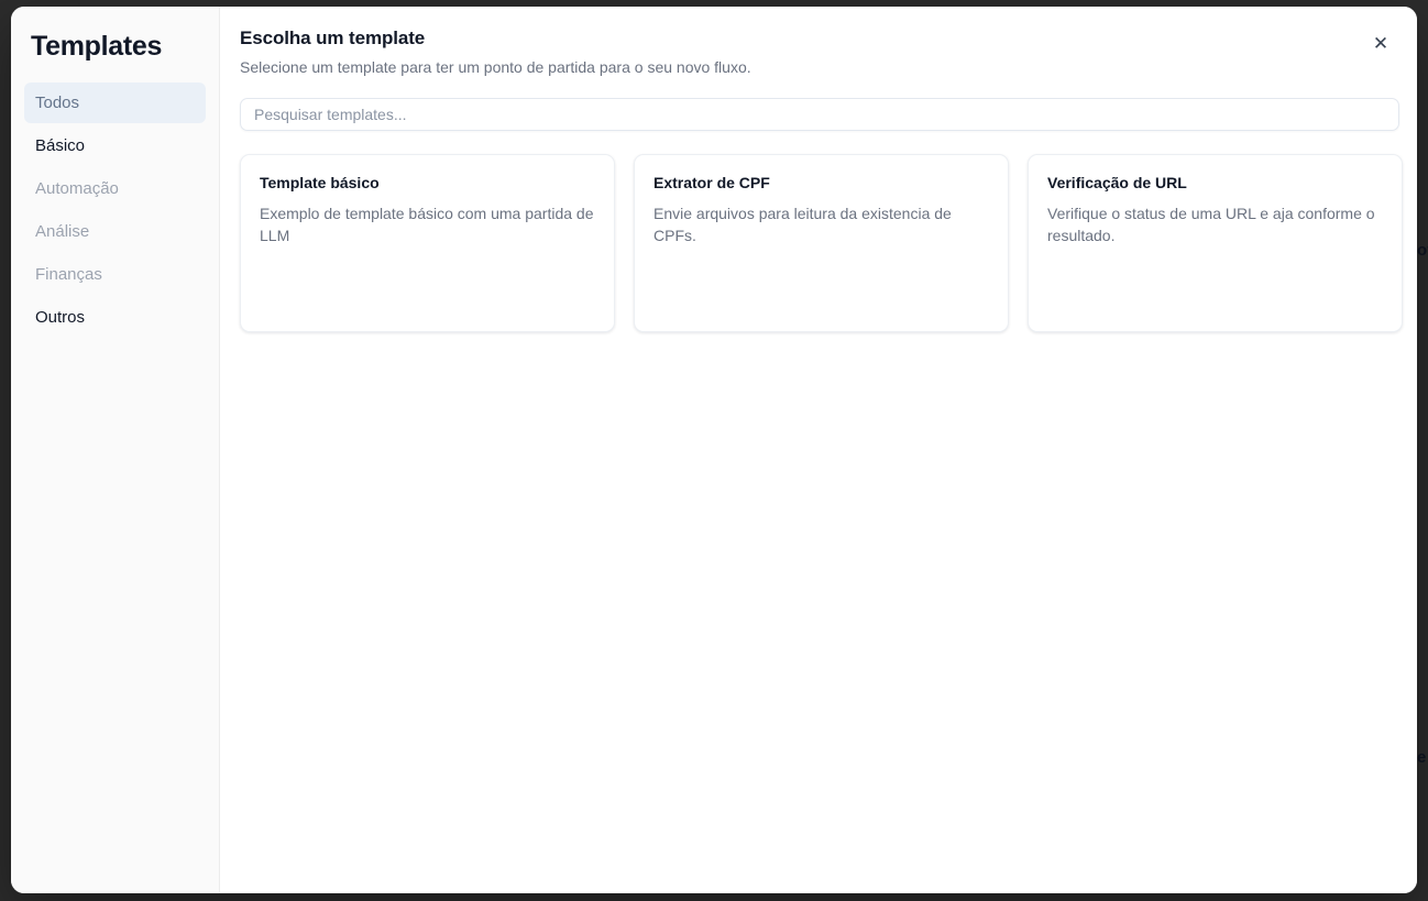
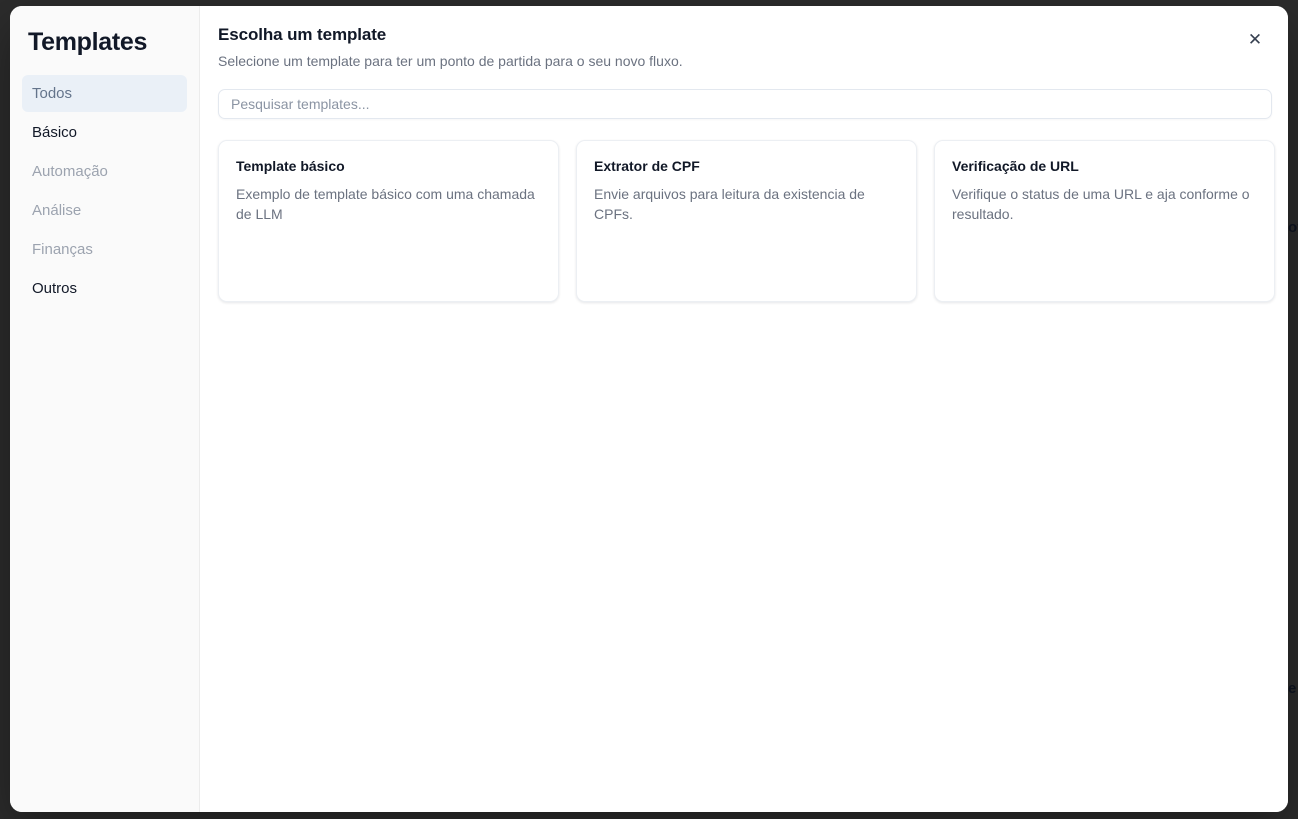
  e
  Templates
  Todos
  Básico
  Automação
  Análise
  Finanças
  Outros
  Escolha um template
  Selecione um template para ter um ponto de partida para o seu novo fluxo.
  ✕
  Pesquisar templates...
  Template básico
- Exemplo de template básico com uma partida de LLM
+ Exemplo de template básico com uma chamada de LLM
  Extrator de CPF
  Envie arquivos para leitura da existencia de CPFs.
  Verificação de URL
  Verifique o status de uma URL e aja conforme o resultado.
